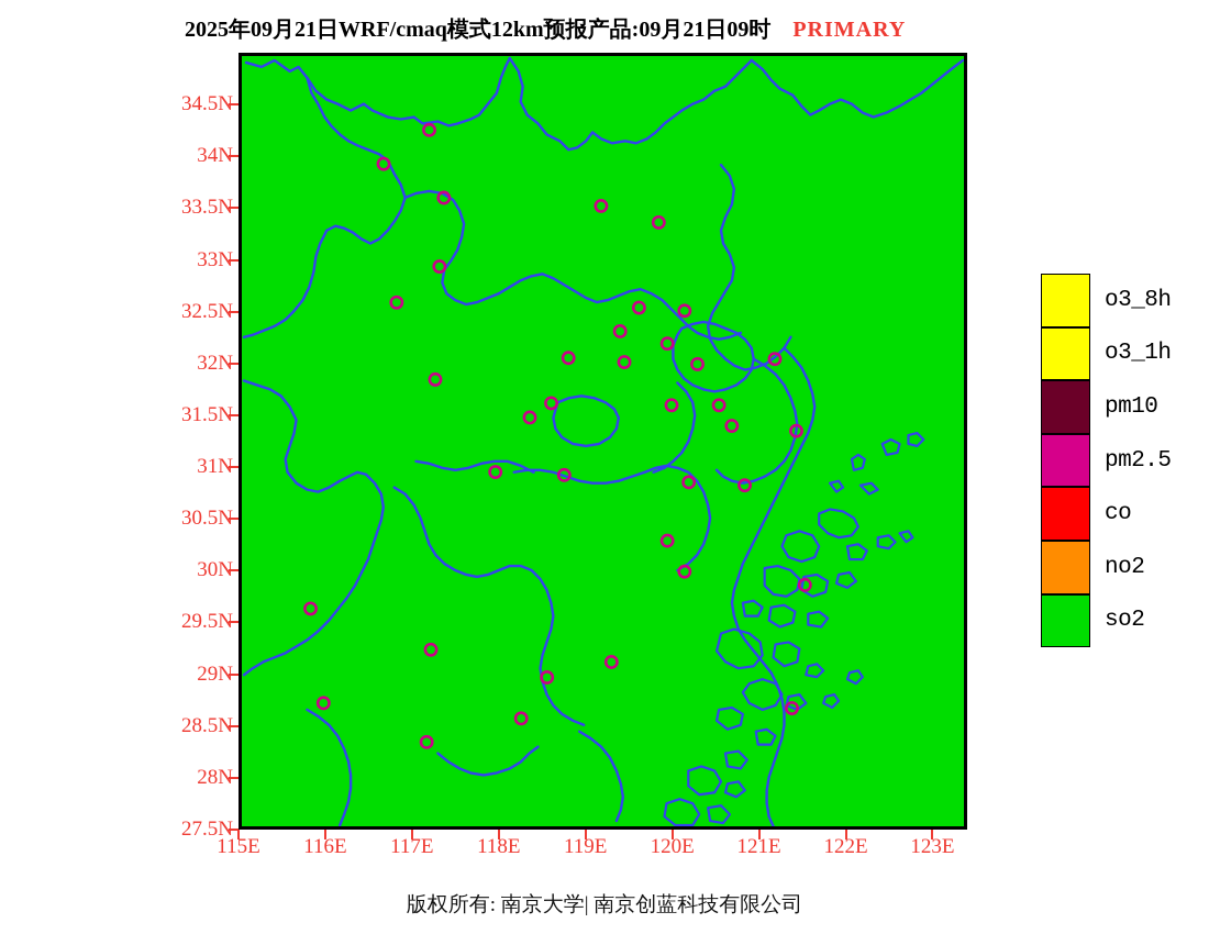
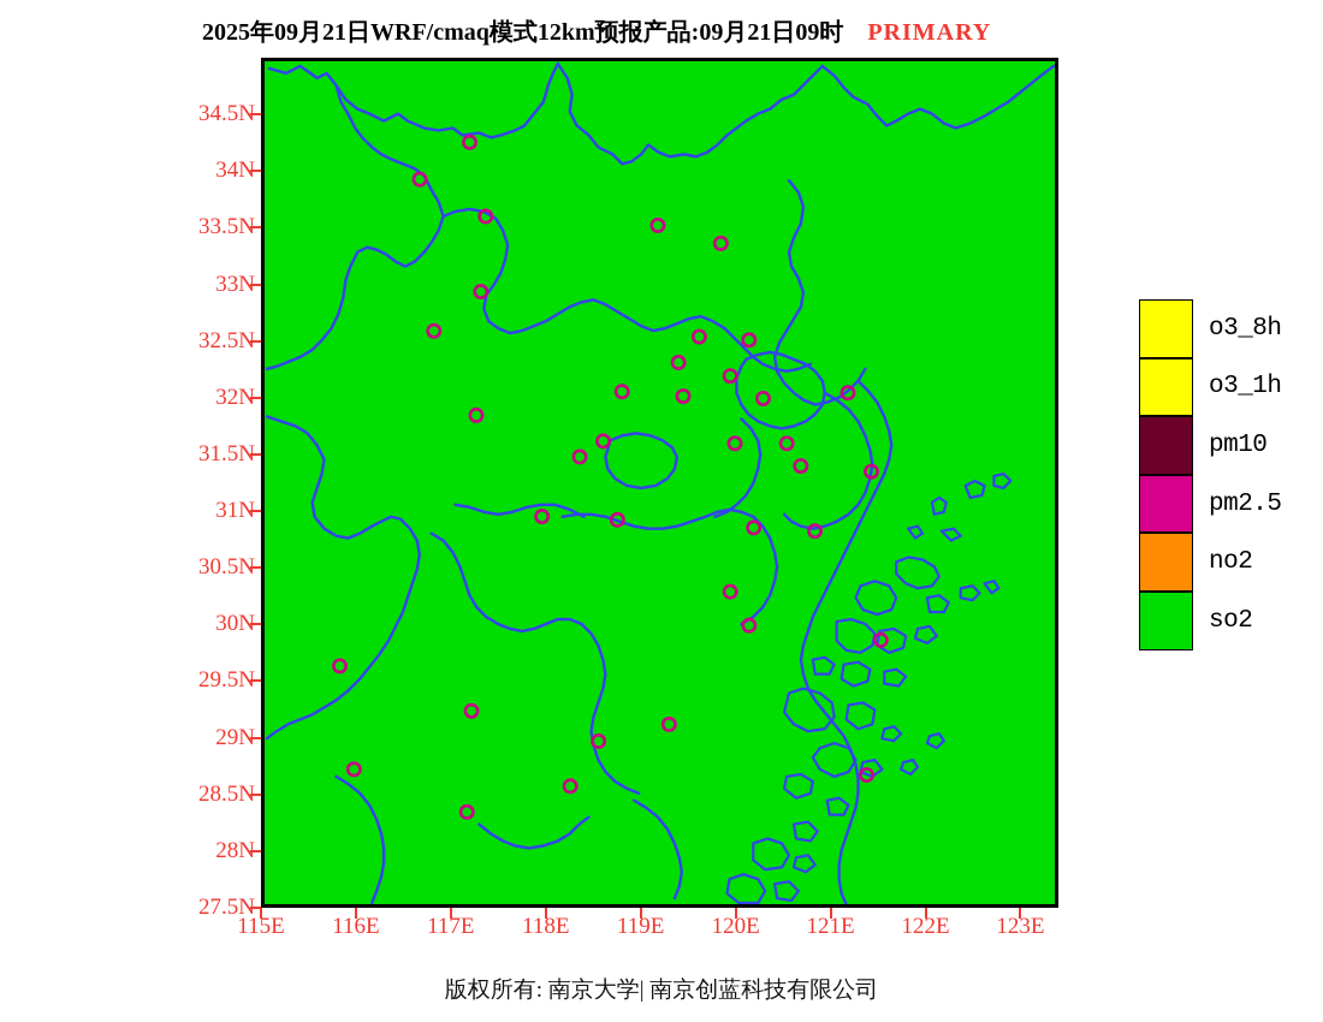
  2025年09月21日WRF/cmaq模式12km预报产品:09月21日09时
  PRIMARY
  34.5N
  34N
  33.5N
  33N
  32.5N
  32N
  31.5N
  31N
  30.5N
  30N
  29.5N
  29N
  28.5N
  28N
  27.5N
  115E
  116E
  117E
  118E
  119E
  120E
  121E
  122E
  123E
  o3_8h
  o3_1h
  pm10
  pm2.5
- co
  no2
  so2
  版权所有: 南京大学| 南京创蓝科技有限公司
